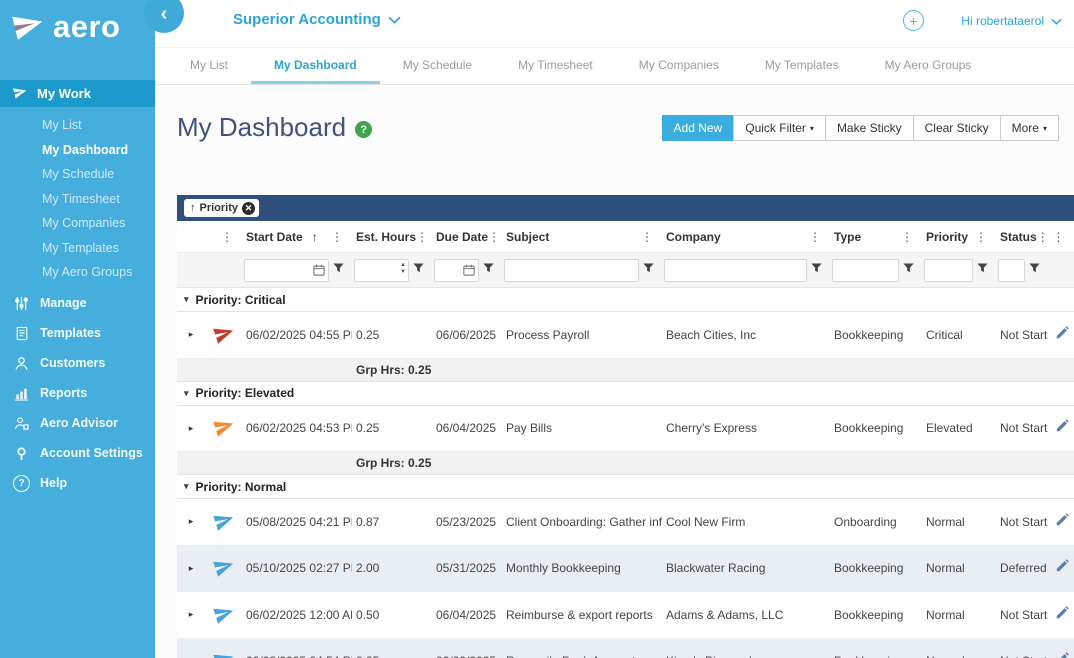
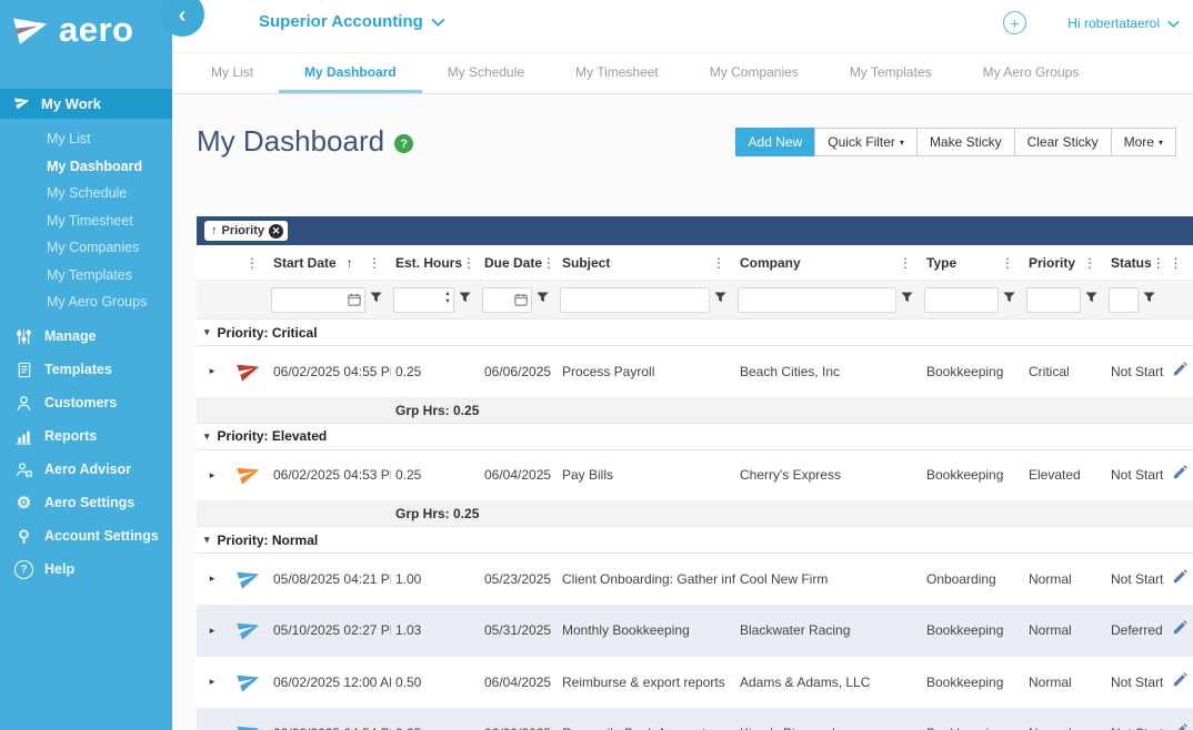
  aero
  My Work
  My List
  My Dashboard
  My Schedule
  My Timesheet
  My Companies
  My Templates
  My Aero Groups
  Manage
  Templates
  Customers
  Reports
  Aero Advisor
+ ⚙
+ Aero Settings
  ⚲
  Account Settings
  ?
  Help
  ‹
  Superior Accounting
  +
  Hi robertataerol
  My List
  My Dashboard
  My Schedule
  My Timesheet
  My Companies
  My Templates
  My Aero Groups
  My Dashboard
  ?
  Add New
  Quick Filter ▾
  Make Sticky
  Clear Sticky
  More ▾
  ↑
  Priority
  ✕
  ⋮
  Start Date
  ↑
  ⋮
  Est. Hours
  ⋮
  Due Date
  ⋮
  Subject
  ⋮
  Company
  ⋮
  Type
  ⋮
  Priority
  ⋮
  Status
  ⋮
  ⋮
  ▾
  Priority: Critical
  ▸
  06/02/2025 04:55 P
  0.25
  06/06/2025
  Process Payroll
  Beach Cities, Inc
  Bookkeeping
  Critical
  Not Start
  Grp Hrs: 0.25
  ▾
  Priority: Elevated
  ▸
  06/02/2025 04:53 P
  0.25
  06/04/2025
  Pay Bills
  Cherry's Express
  Bookkeeping
  Elevated
  Not Start
  Grp Hrs: 0.25
  ▾
  Priority: Normal
  ▸
  05/08/2025 04:21 P
- 0.87
+ 1.00
  05/23/2025
  Client Onboarding: Gather inf
  Cool New Firm
  Onboarding
  Normal
  Not Start
  ▸
  05/10/2025 02:27 P
- 2.00
+ 1.03
  05/31/2025
  Monthly Bookkeeping
  Blackwater Racing
  Bookkeeping
  Normal
  Deferred
  ▸
  06/02/2025 12:00 A
  0.50
  06/04/2025
  Reimburse & export reports
  Adams & Adams, LLC
  Bookkeeping
  Normal
  Not Start
